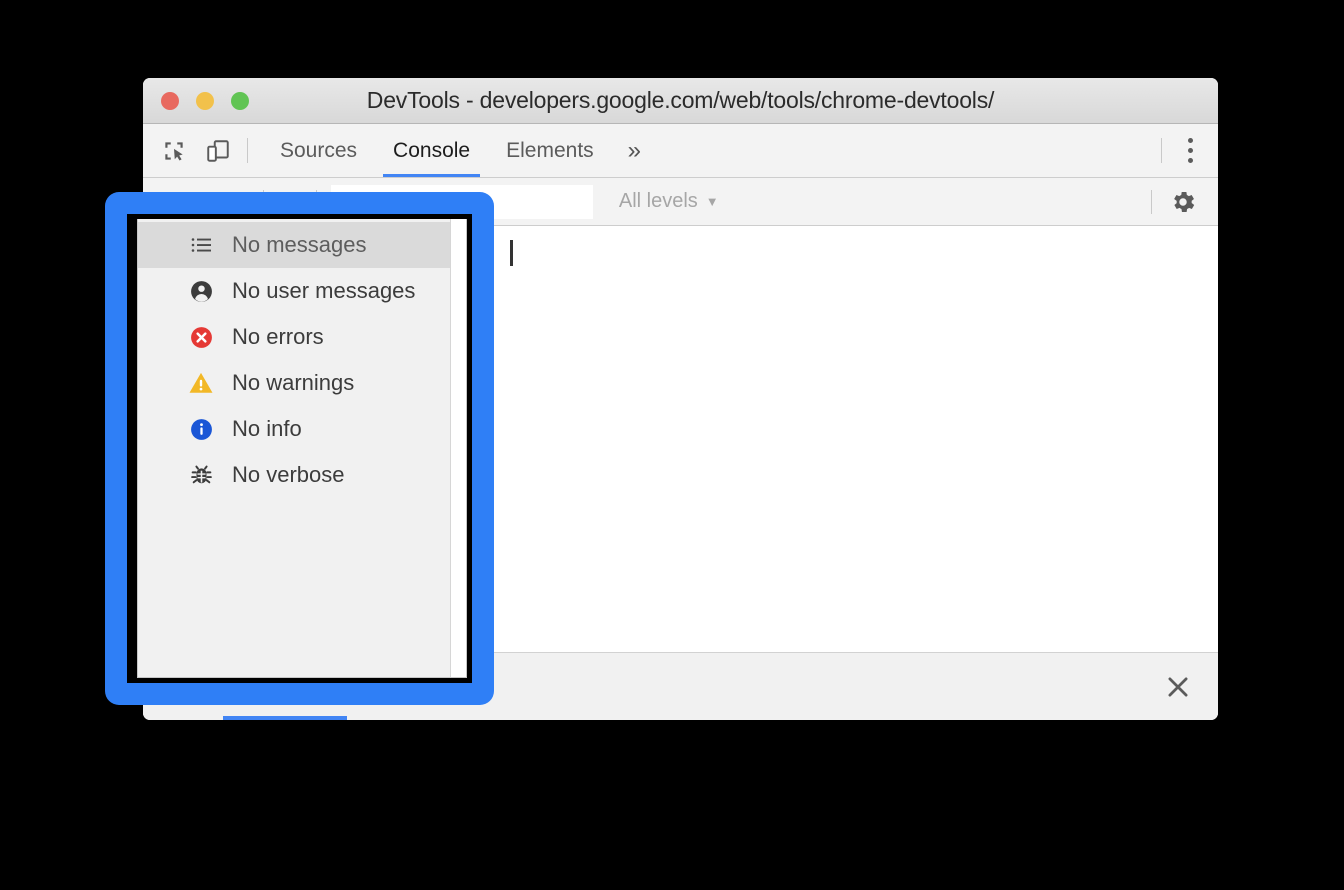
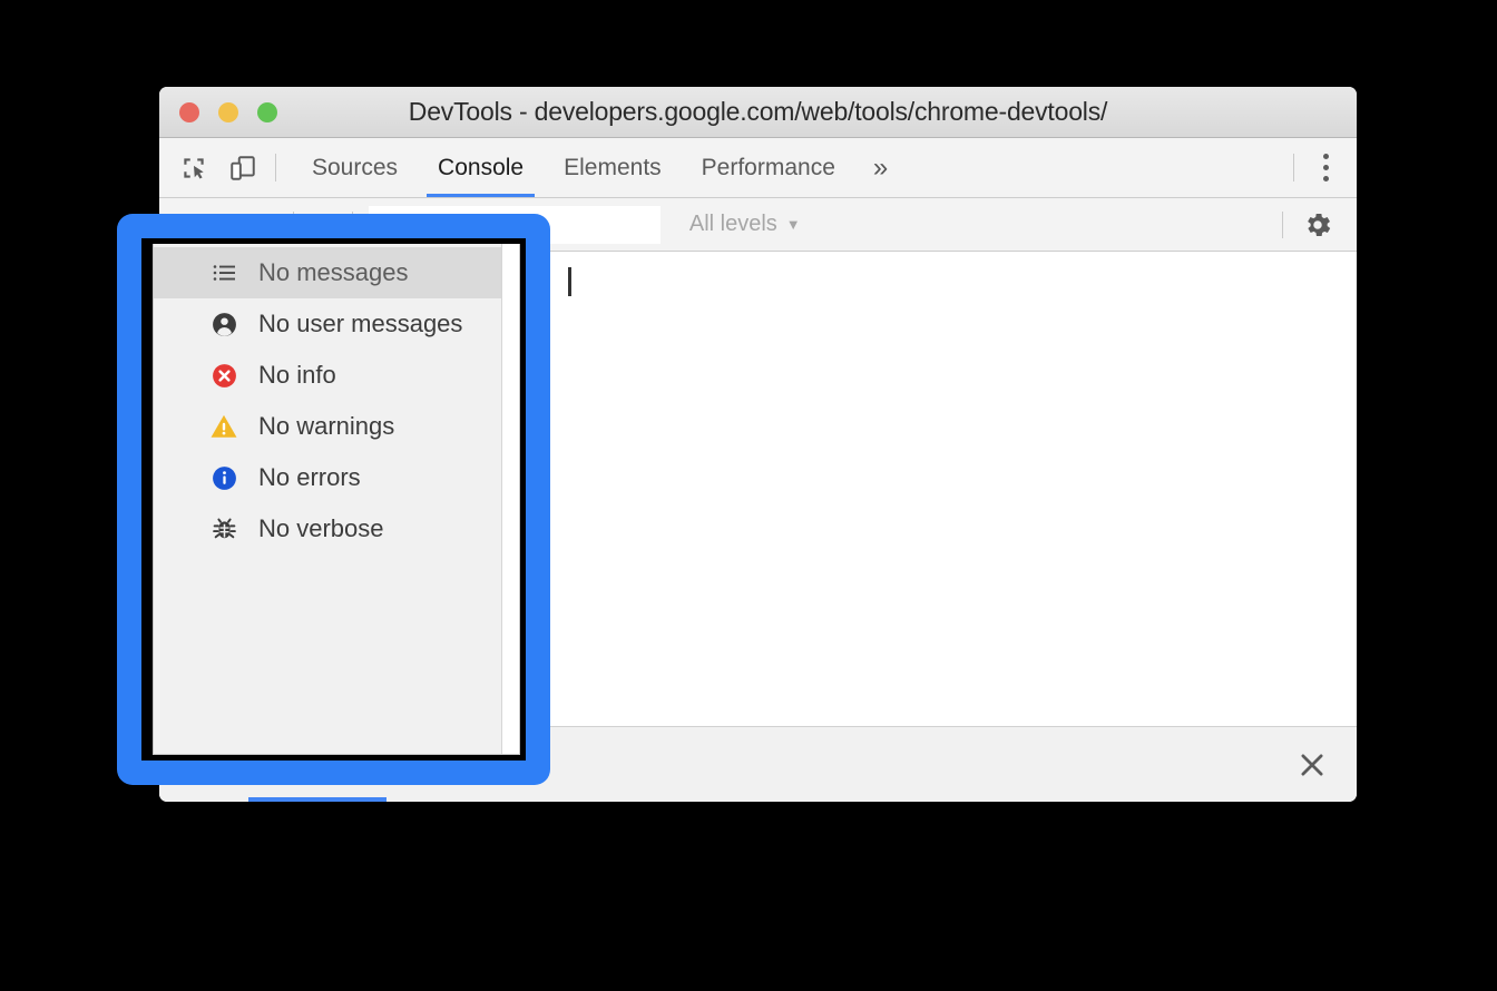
  DevTools - developers.google.com/web/tools/chrome-devtools/
  Sources
  Console
  Elements
+ Performance
  »
  Filter
  All levels
  ▼
  No messages
  No user messages
- No errors
+ No info
  No warnings
- No info
+ No errors
  No verbose
